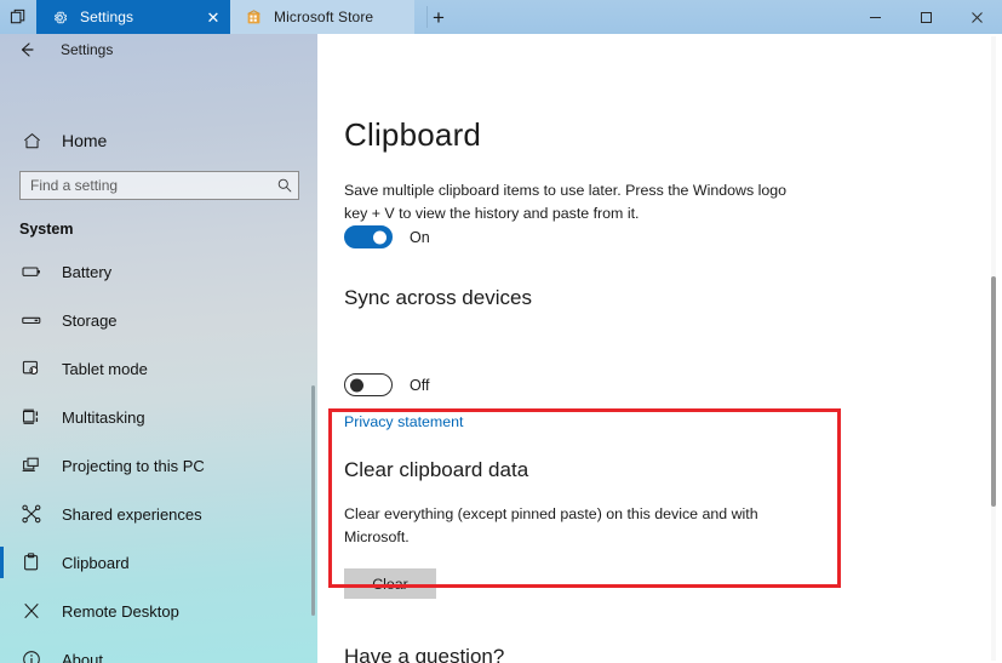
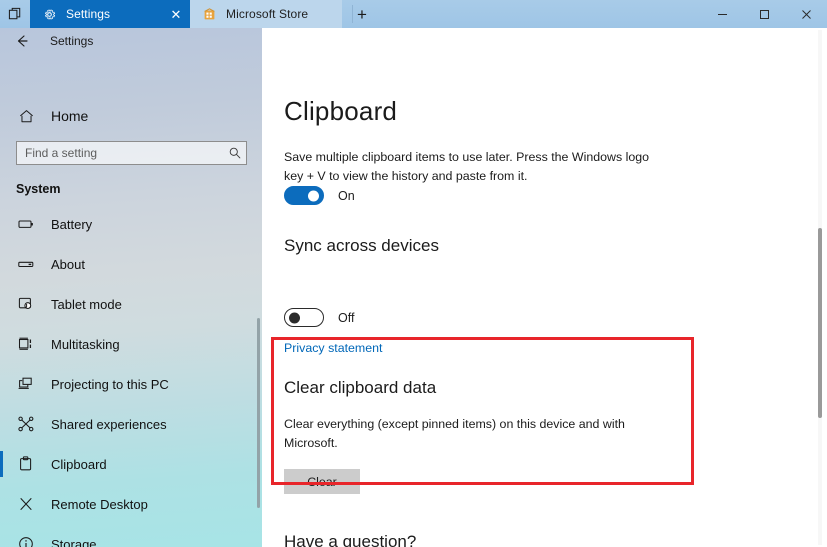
  Settings
  ✕
  Microsoft Store
  +
  Settings
  Home
  Find a setting
  System
  Battery
- Storage
+ About
  Tablet mode
  Multitasking
  Projecting to this PC
  Shared experiences
  Clipboard
  Remote Desktop
- About
+ Storage
  Clipboard
  Save multiple clipboard items to use later. Press the Windows logo key + V to view the history and paste from it.
  On
  Sync across devices
  Off
  Privacy statement
  Clear clipboard data
- Clear everything (except pinned paste) on this device and with Microsoft.
+ Clear everything (except pinned items) on this device and with Microsoft.
  Clear
  Have a question?
